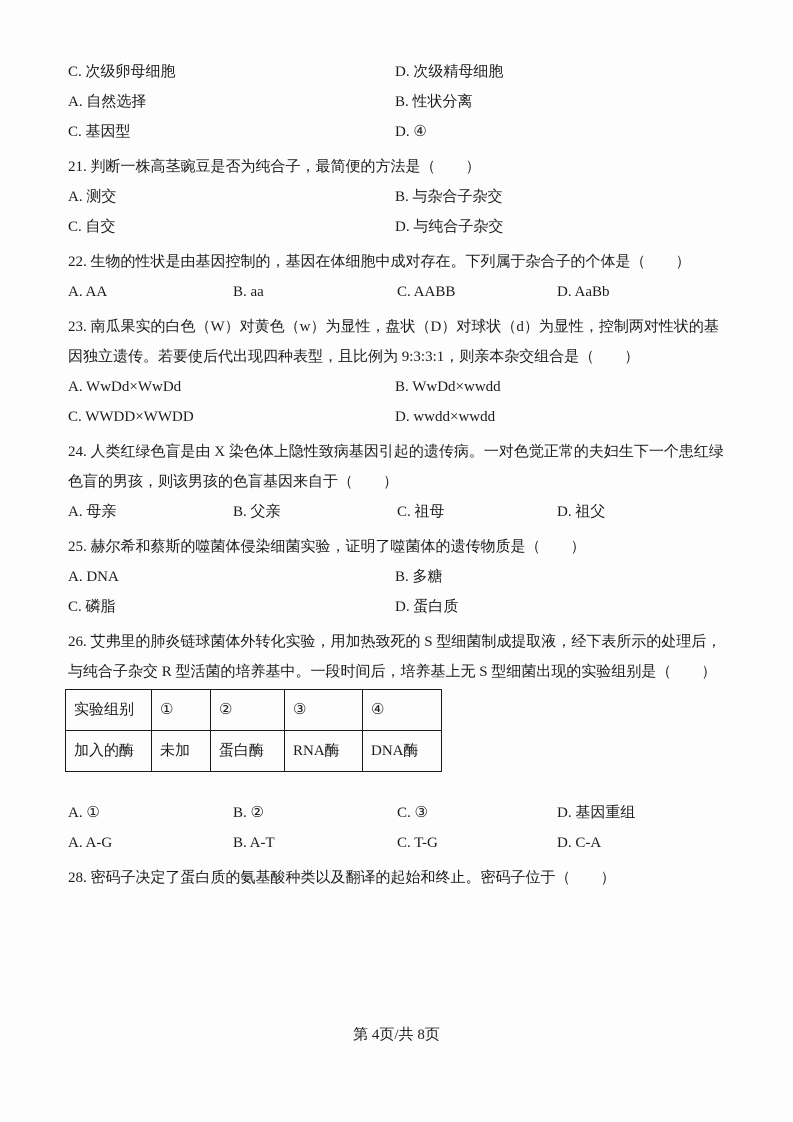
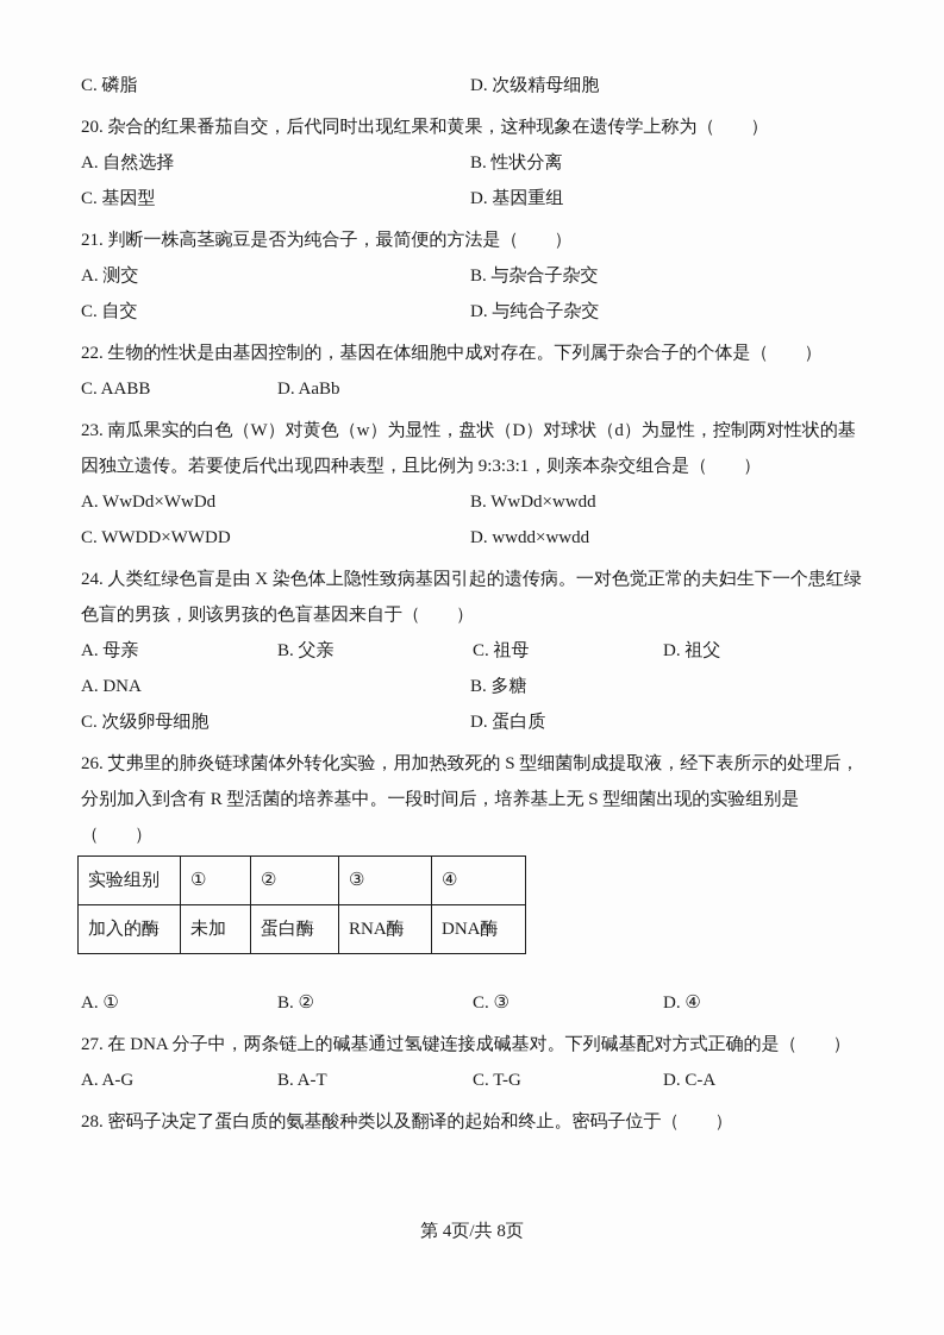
- C. 次级卵母细胞
+ C. 磷脂
  D. 次级精母细胞
+ 20. 杂合的红果番茄自交，后代同时出现红果和黄果，这种现象在遗传学上称为（ ）
  A. 自然选择
  B. 性状分离
  C. 基因型
- D. ④
+ D. 基因重组
  21. 判断一株高茎豌豆是否为纯合子，最简便的方法是（ ）
  A. 测交
  B. 与杂合子杂交
  C. 自交
  D. 与纯合子杂交
  22. 生物的性状是由基因控制的，基因在体细胞中成对存在。下列属于杂合子的个体是（ ）
- A. AA
- B. aa
  C. AABB
  D. AaBb
  23. 南瓜果实的白色（W）对黄色（w）为显性，盘状（D）对球状（d）为显性，控制两对性状的基因独立遗传。若要使后代出现四种表型，且比例为 9:3:3:1，则亲本杂交组合是（ ）
  A. WwDd×WwDd
  B. WwDd×wwdd
  C. WWDD×WWDD
  D. wwdd×wwdd
  24. 人类红绿色盲是由 X 染色体上隐性致病基因引起的遗传病。一对色觉正常的夫妇生下一个患红绿色盲的男孩，则该男孩的色盲基因来自于（ ）
  A. 母亲
  B. 父亲
  C. 祖母
  D. 祖父
- 25. 赫尔希和蔡斯的噬菌体侵染细菌实验，证明了噬菌体的遗传物质是（ ）
  A. DNA
  B. 多糖
- C. 磷脂
+ C. 次级卵母细胞
  D. 蛋白质
- 26. 艾弗里的肺炎链球菌体外转化实验，用加热致死的 S 型细菌制成提取液，经下表所示的处理后，与纯合子杂交 R 型活菌的培养基中。一段时间后，培养基上无 S 型细菌出现的实验组别是（ ）
+ 26. 艾弗里的肺炎链球菌体外转化实验，用加热致死的 S 型细菌制成提取液，经下表所示的处理后，分别加入到含有 R 型活菌的培养基中。一段时间后，培养基上无 S 型细菌出现的实验组别是（ ）
  实验组别	①	②	③	④
  加入的酶	未加	蛋白酶	RNA酶	DNA酶
  A. ①
  B. ②
  C. ③
- D. 基因重组
+ D. ④
+ 27. 在 DNA 分子中，两条链上的碱基通过氢键连接成碱基对。下列碱基配对方式正确的是（ ）
  A. A-G
  B. A-T
  C. T-G
  D. C-A
  28. 密码子决定了蛋白质的氨基酸种类以及翻译的起始和终止。密码子位于（ ）
  第 4页/共 8页
